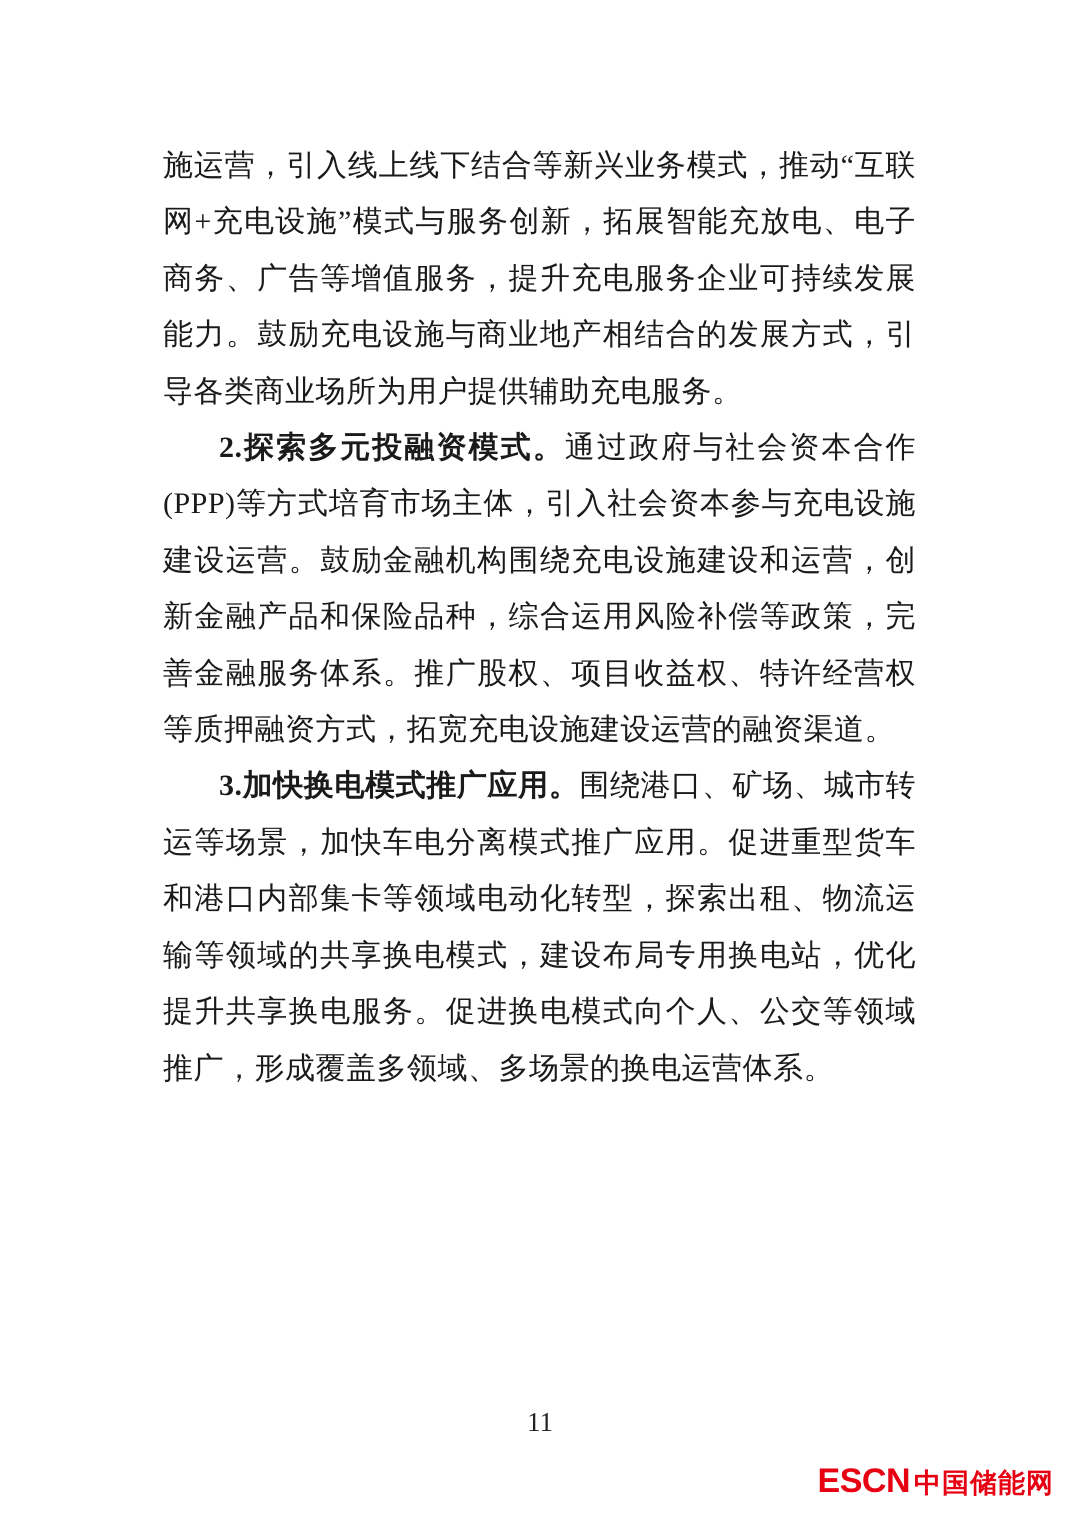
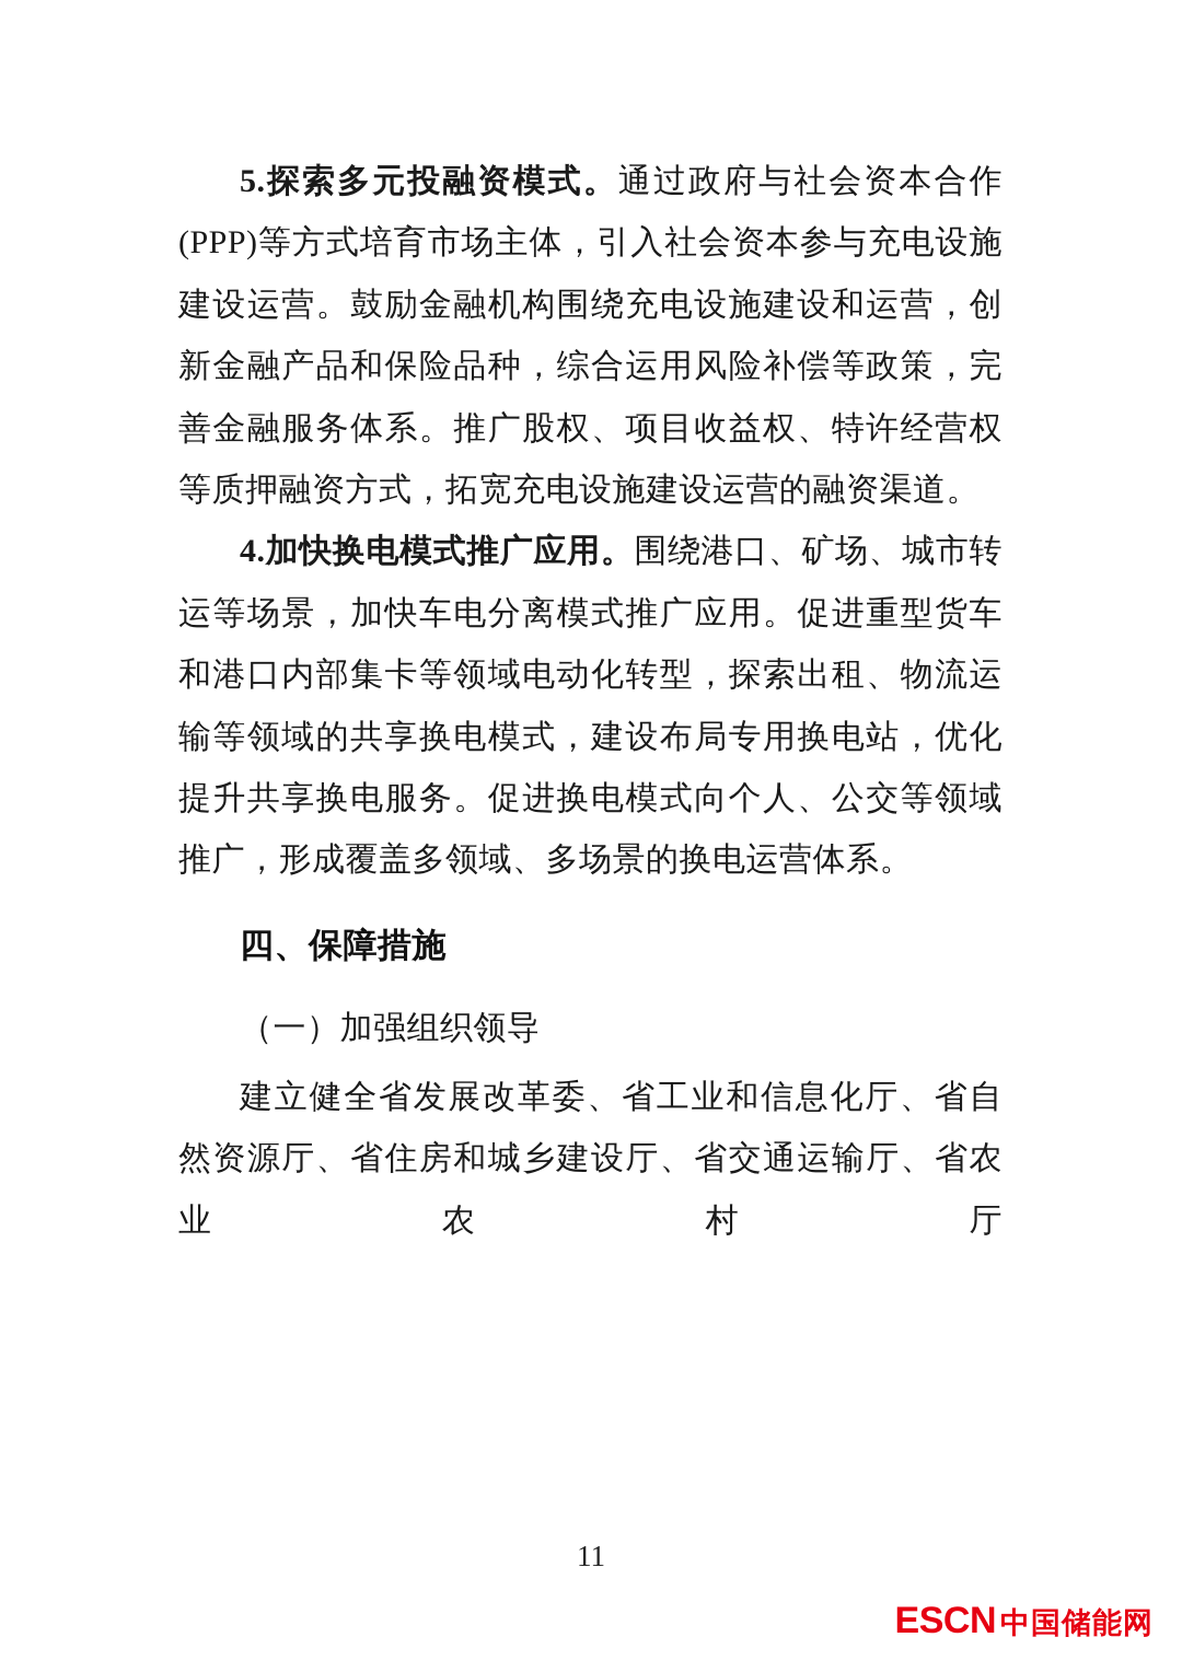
- 施运营，引入线上线下结合等新兴业务模式，推动“互联网+充电设施”模式与服务创新，拓展智能充放电、电子商务、广告等增值服务，提升充电服务企业可持续发展能力。鼓励充电设施与商业地产相结合的发展方式，引导各类商业场所为用户提供辅助充电服务。
- 2.探索多元投融资模式。通过政府与社会资本合作(PPP)等方式培育市场主体，引入社会资本参与充电设施建设运营。鼓励金融机构围绕充电设施建设和运营，创新金融产品和保险品种，综合运用风险补偿等政策，完善金融服务体系。推广股权、项目收益权、特许经营权等质押融资方式，拓宽充电设施建设运营的融资渠道。
+ 5.探索多元投融资模式。通过政府与社会资本合作(PPP)等方式培育市场主体，引入社会资本参与充电设施建设运营。鼓励金融机构围绕充电设施建设和运营，创新金融产品和保险品种，综合运用风险补偿等政策，完善金融服务体系。推广股权、项目收益权、特许经营权等质押融资方式，拓宽充电设施建设运营的融资渠道。
- 3.加快换电模式推广应用。围绕港口、矿场、城市转运等场景，加快车电分离模式推广应用。促进重型货车和港口内部集卡等领域电动化转型，探索出租、物流运输等领域的共享换电模式，建设布局专用换电站，优化提升共享换电服务。促进换电模式向个人、公交等领域推广，形成覆盖多领域、多场景的换电运营体系。
+ 4.加快换电模式推广应用。围绕港口、矿场、城市转运等场景，加快车电分离模式推广应用。促进重型货车和港口内部集卡等领域电动化转型，探索出租、物流运输等领域的共享换电模式，建设布局专用换电站，优化提升共享换电服务。促进换电模式向个人、公交等领域推广，形成覆盖多领域、多场景的换电运营体系。
+ 四、保障措施
+ （一）加强组织领导
+ 建立健全省发展改革委、省工业和信息化厅、省自然资源厅、省住房和城乡建设厅、省交通运输厅、省农业农村厅
  11
  ESCN
  中国储能网
